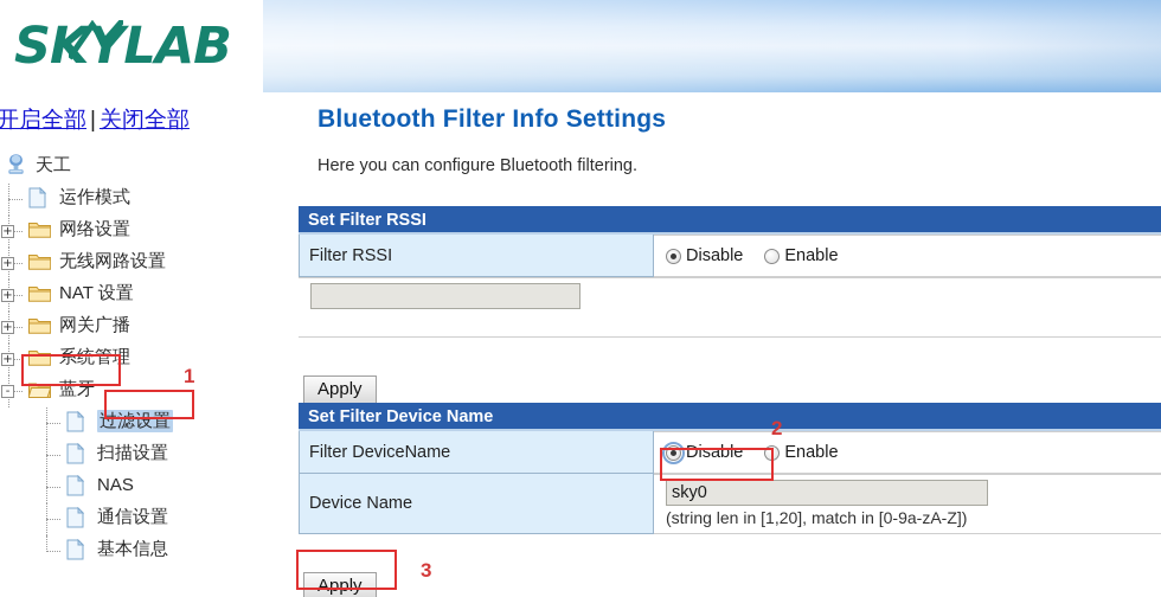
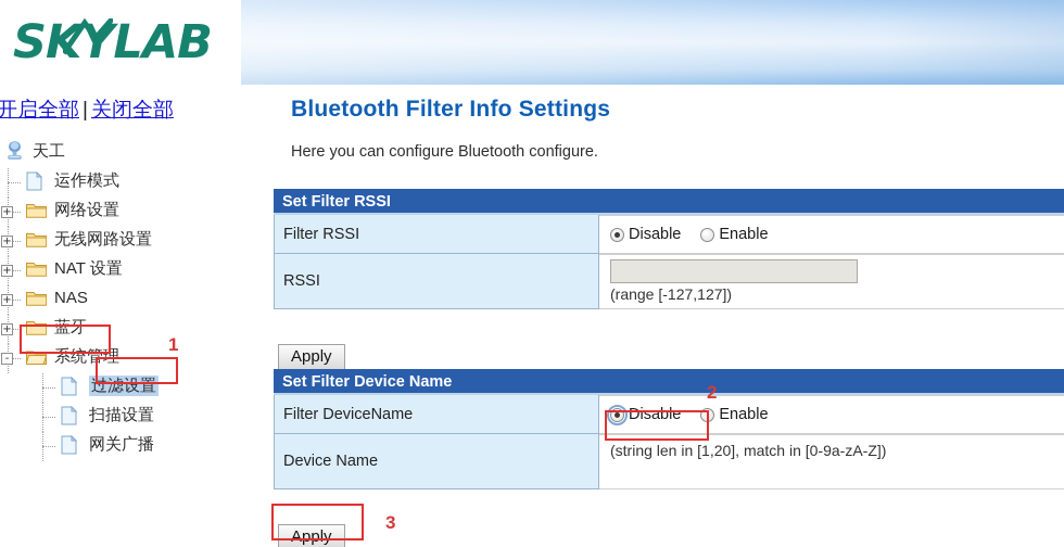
  SKYLAB
  开启全部 | 关闭全部
  天工
  运作模式
  +
  网络设置
  +
  无线网路设置
  +
  NAT 设置
  +
- 网关广播
+ NAS
  +
- 系统管理
+ 蓝牙
  -
- 蓝牙
+ 系统管理
  过滤设置
  扫描设置
- NAS
+ 网关广播
- 通信设置
- 基本信息
  Bluetooth Filter Info Settings
- Here you can configure Bluetooth filtering.
+ Here you can configure Bluetooth configure.
  Set Filter RSSI
  Filter RSSI
  Disable
  Enable
+ RSSI
+ (range [-127,127])
  Apply
  Set Filter Device Name
  Filter DeviceName
  Disable
  Enable
  Device Name
- sky0
  (string len in [1,20], match in [0-9a-zA-Z])
  Apply
  1
  2
  3
